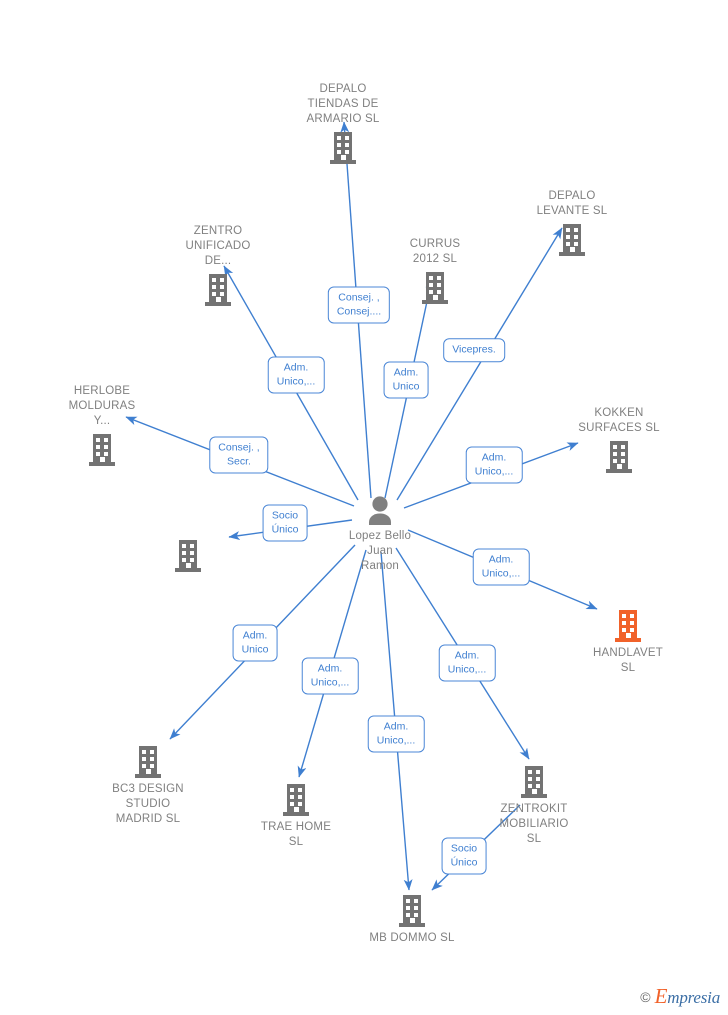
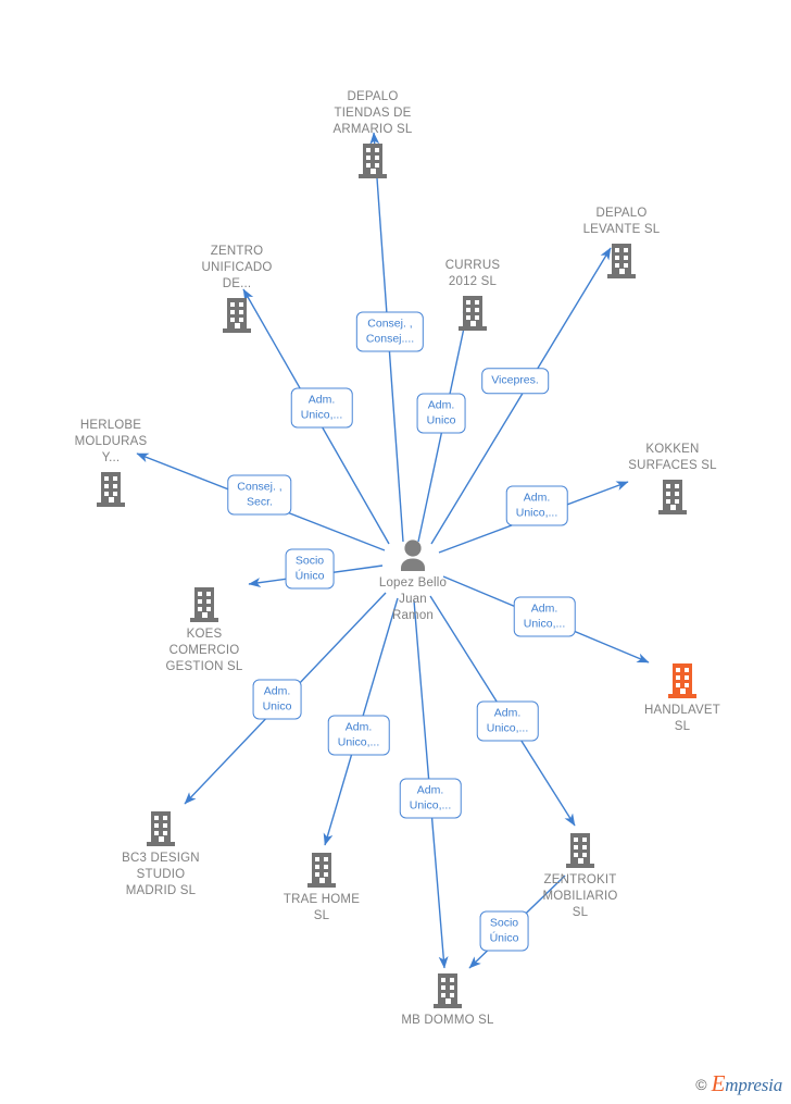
  DEPALO
  TIENDAS DE
  ARMARIO SL
  ZENTRO
  UNIFICADO
  DE...
  CURRUS
  2012 SL
  DEPALO
  LEVANTE SL
  HERLOBE
  MOLDURAS
  Y...
  KOKKEN
  SURFACES SL
+ KOES
+ COMERCIO
+ GESTION SL
  HANDLAVET
  SL
  BC3 DESIGN
  STUDIO
  MADRID SL
  TRAE HOME
  SL
  ZENTROKIT
  MOBILIARIO
  SL
  MB DOMMO SL
  Lopez Bello
  Juan
  Ramon
  Consej. ,
  Consej....
  Adm.
  Unico,...
  Adm.
  Unico
  Vicepres.
  Consej. ,
  Secr.
  Adm.
  Unico,...
  Socio
  Único
  Adm.
  Unico,...
  Adm.
  Unico
  Adm.
  Unico,...
  Adm.
  Unico,...
  Adm.
  Unico,...
  Socio
  Único
  ©
  Empresia
